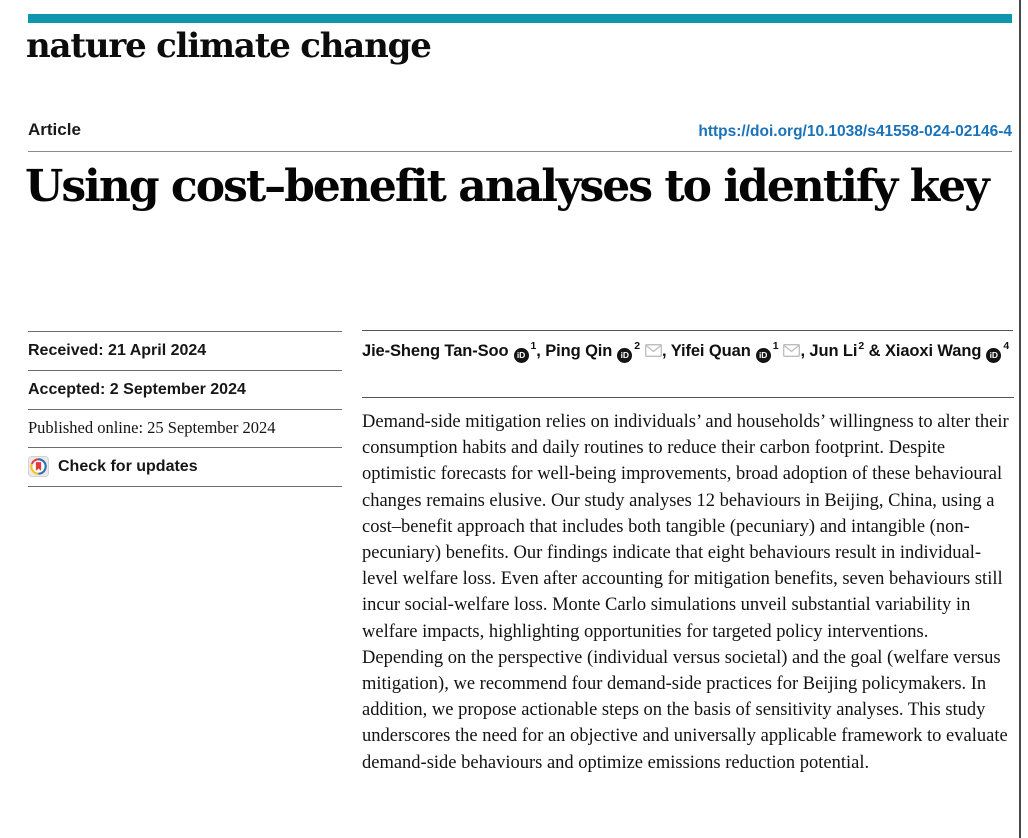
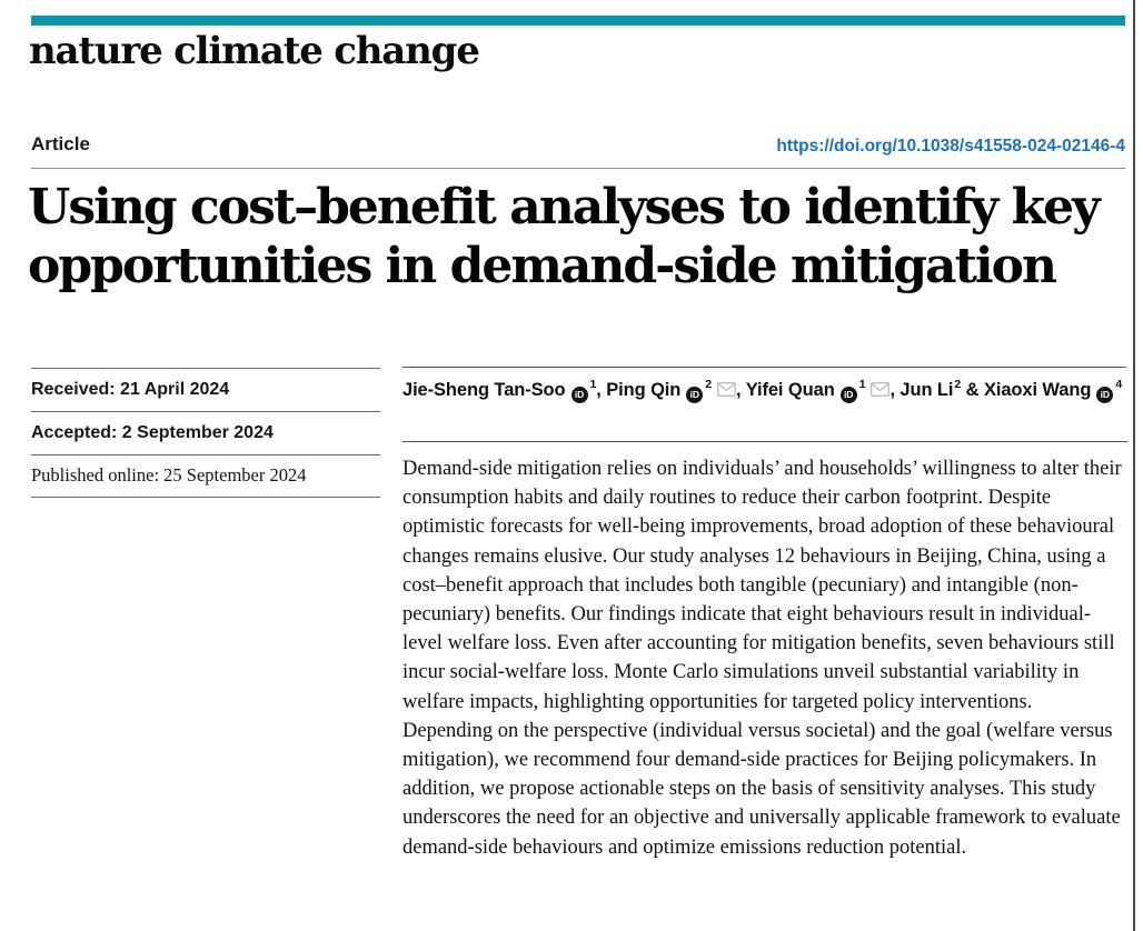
  nature climate change
  Article
  https://doi.org/10.1038/s41558-024-02146-4
  Using cost–benefit analyses to identify key
+ opportunities in demand-side mitigation
  Received: 21 April 2024
  Accepted: 2 September 2024
  Published online: 25 September 2024
- Check for updates
  Jie-Sheng Tan-Soo iD1, Ping Qin iD2 , Yifei Quan iD1 , Jun Li2 & Xiaoxi Wang iD4
  Demand-side mitigation relies on individuals’ and households’ willingness to alter their consumption habits and daily routines to reduce their carbon footprint. Despite optimistic forecasts for well-being improvements, broad adoption of these behavioural changes remains elusive. Our study analyses 12 behaviours in Beijing, China, using a cost–benefit approach that includes both tangible (pecuniary) and intangible (non-pecuniary) benefits. Our findings indicate that eight behaviours result in individual-level welfare loss. Even after accounting for mitigation benefits, seven behaviours still incur social-welfare loss. Monte Carlo simulations unveil substantial variability in welfare impacts, highlighting opportunities for targeted policy interventions. Depending on the perspective (individual versus societal) and the goal (welfare versus mitigation), we recommend four demand-side practices for Beijing policymakers. In addition, we propose actionable steps on the basis of sensitivity analyses. This study underscores the need for an objective and universally applicable framework to evaluate demand-side behaviours and optimize emissions reduction potential.
